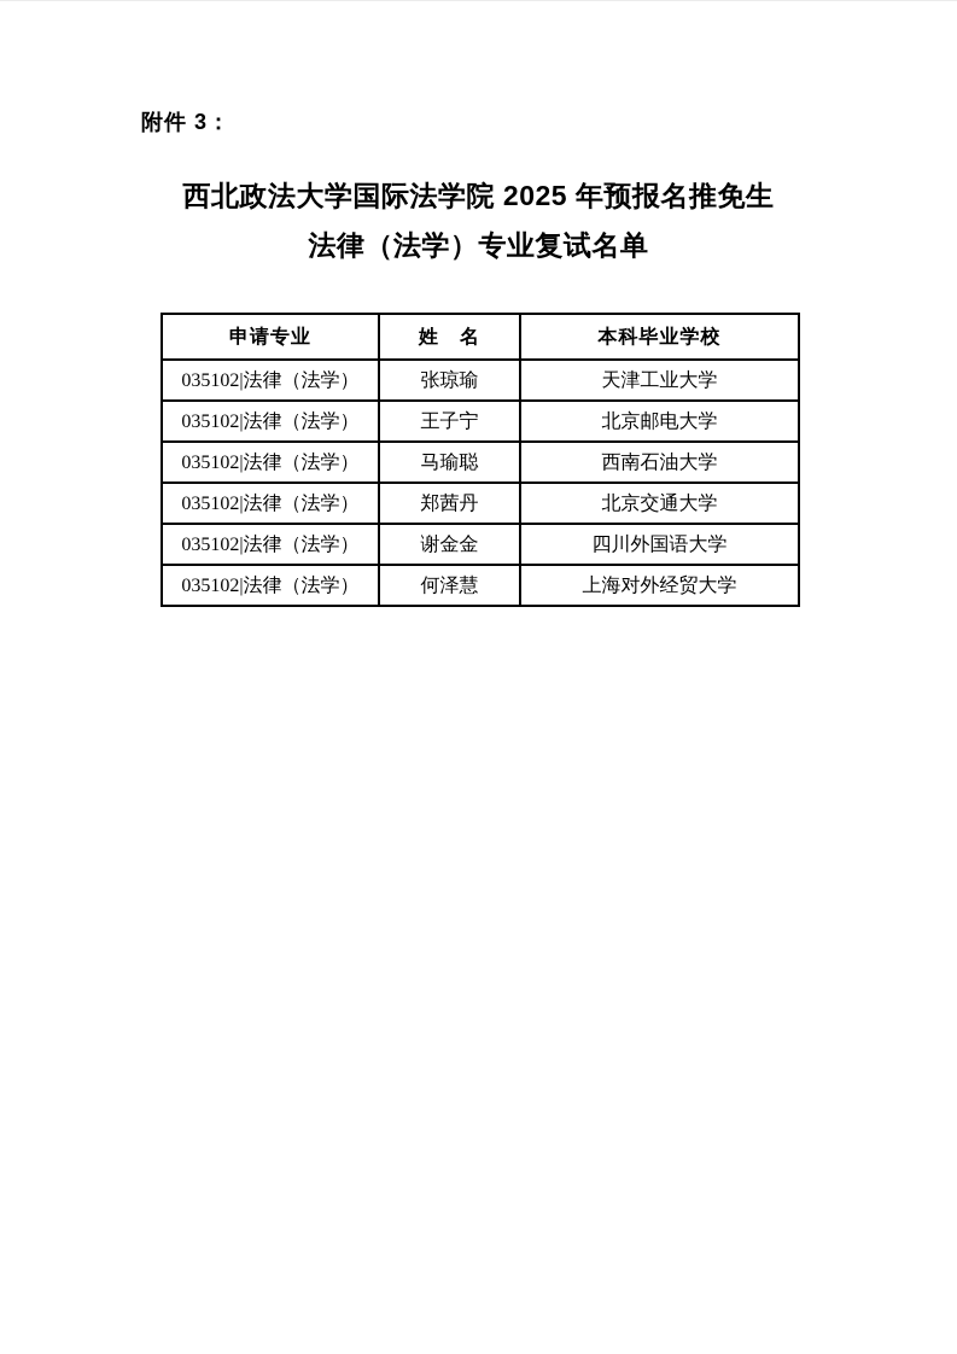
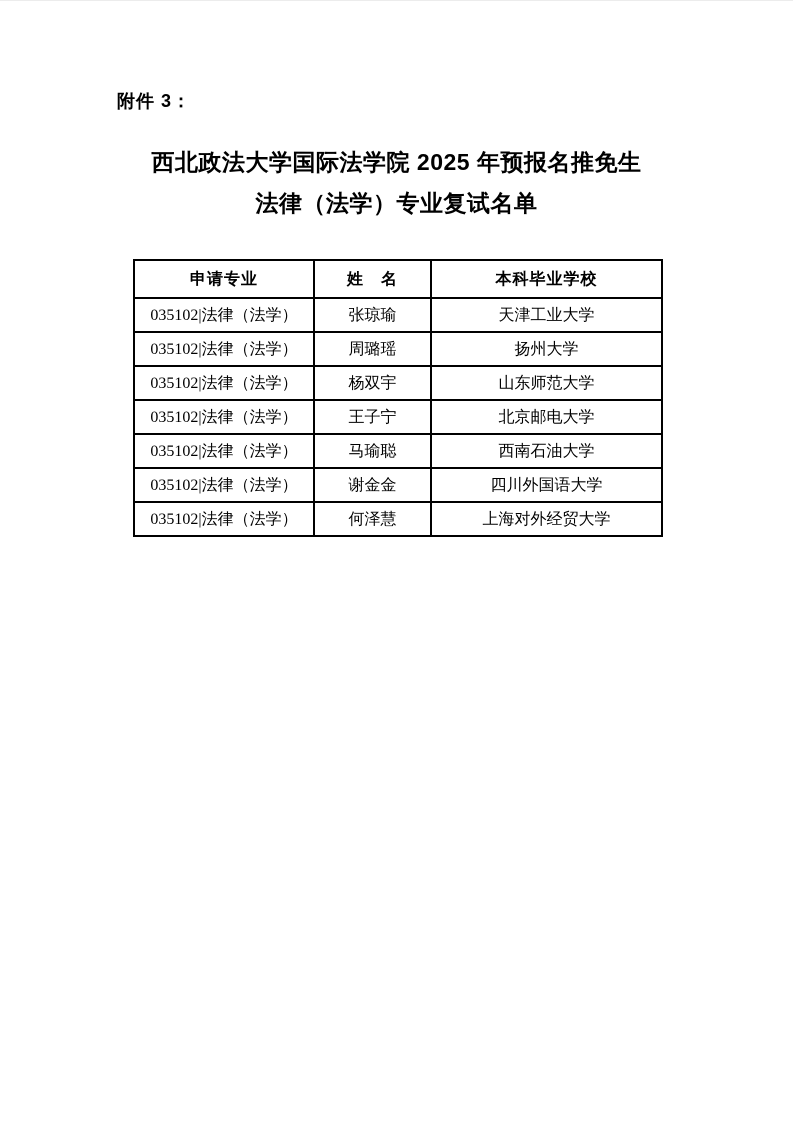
  附件 3：
  西北政法大学国际法学院 2025 年预报名推免生
  法律（法学）专业复试名单
  申请专业	姓 名	本科毕业学校
  035102|法律（法学）	张琼瑜	天津工业大学
+ 035102|法律（法学）	周璐瑶	扬州大学
+ 035102|法律（法学）	杨双宇	山东师范大学
  035102|法律（法学）	王子宁	北京邮电大学
  035102|法律（法学）	马瑜聪	西南石油大学
- 035102|法律（法学）	郑茜丹	北京交通大学
  035102|法律（法学）	谢金金	四川外国语大学
  035102|法律（法学）	何泽慧	上海对外经贸大学
